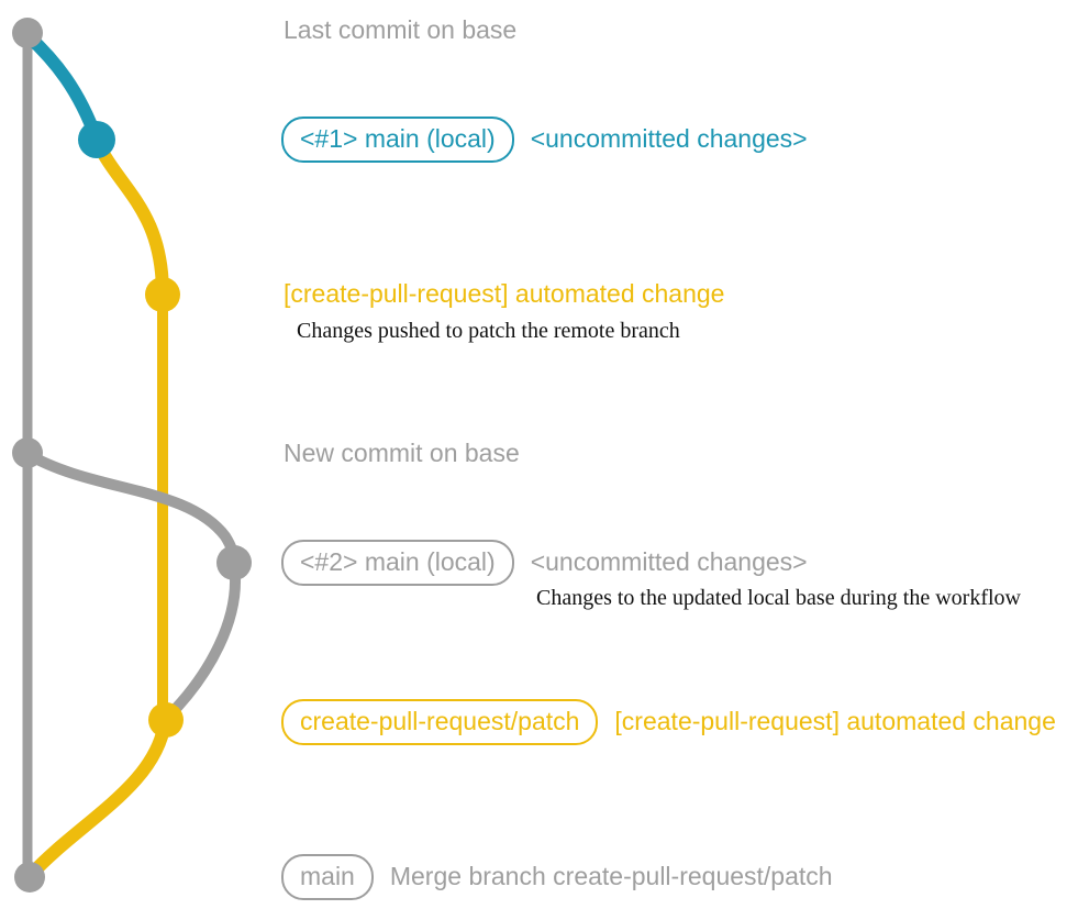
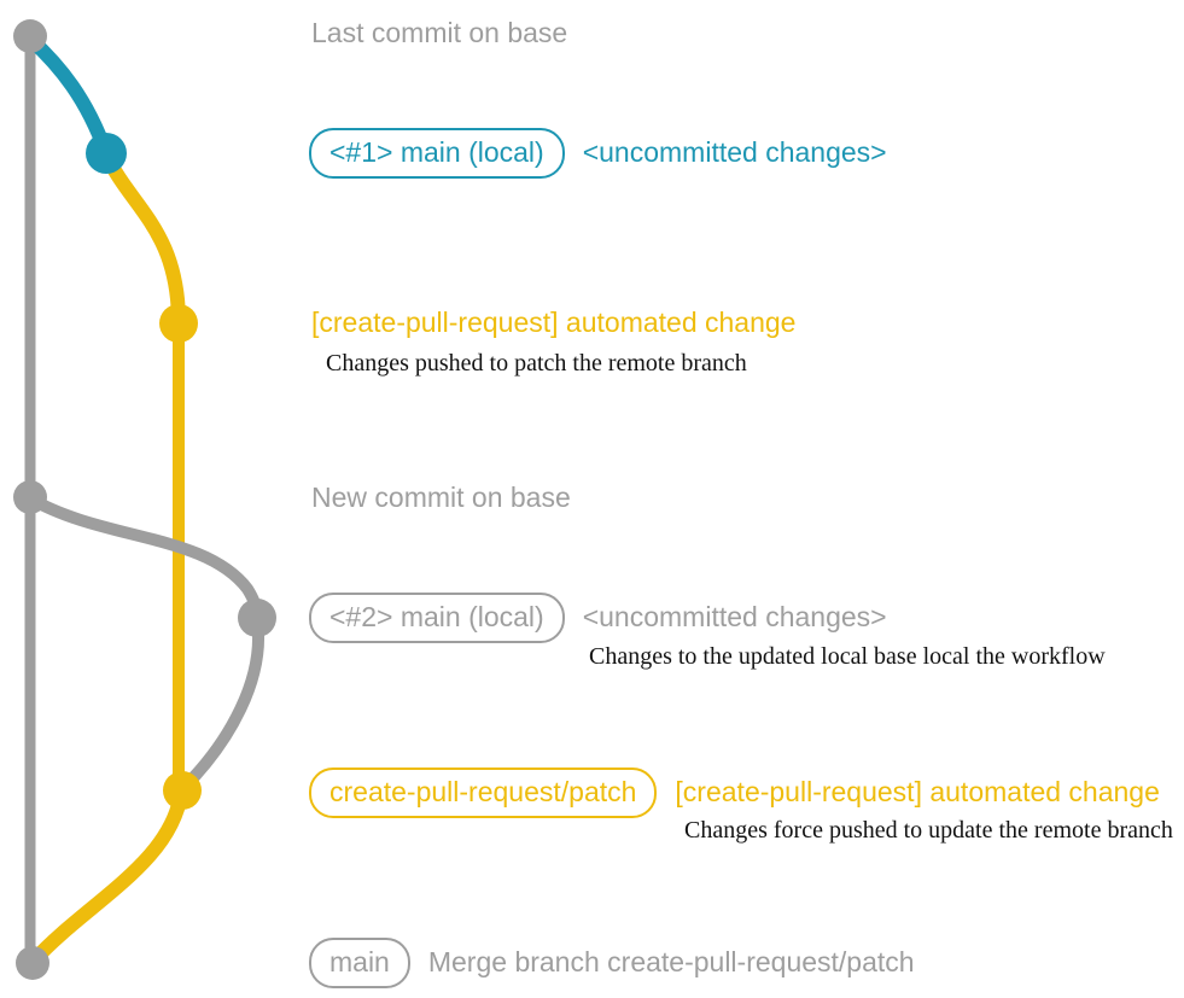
  Last commit on base
  <#1> main (local)
  <uncommitted changes>
  [create-pull-request] automated change
  Changes pushed to patch the remote branch
  New commit on base
  <#2> main (local)
  <uncommitted changes>
- Changes to the updated local base during the workflow
+ Changes to the updated local base local the workflow
  create-pull-request/patch
  [create-pull-request] automated change
+ Changes force pushed to update the remote branch
  main
  Merge branch create-pull-request/patch
